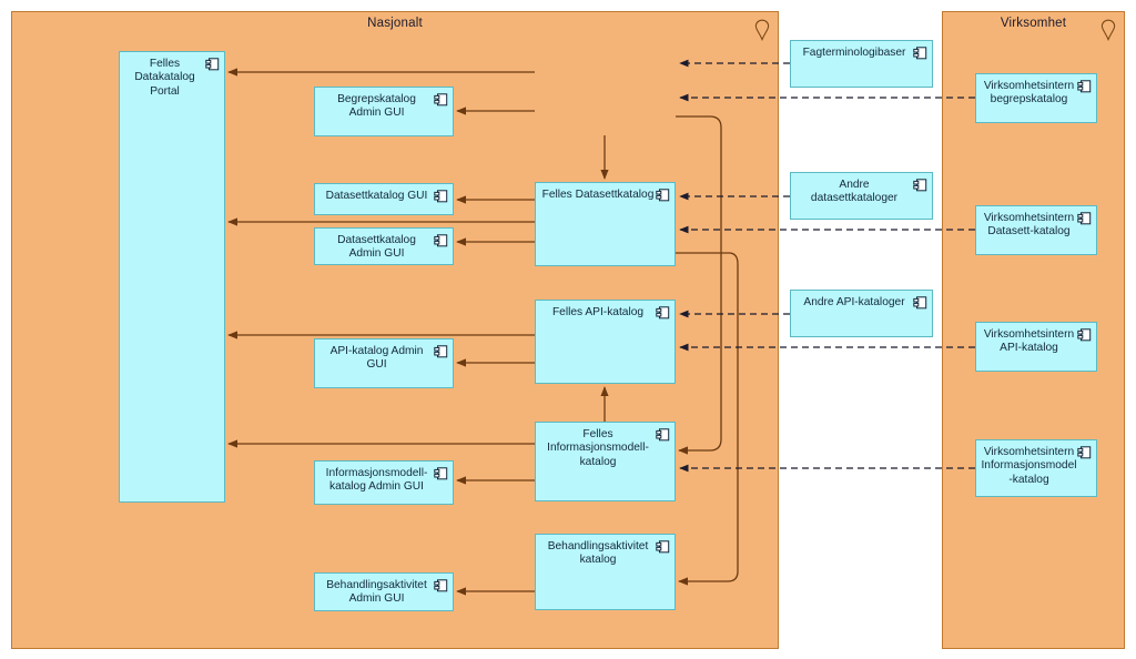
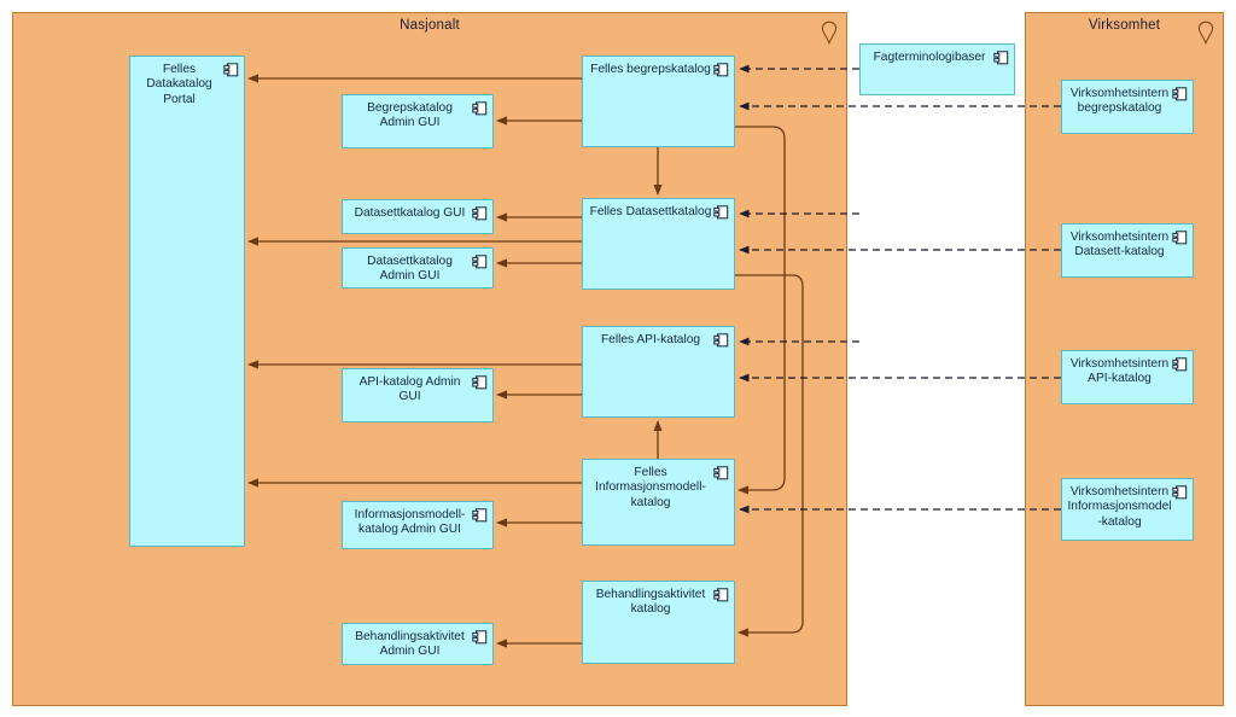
  Nasjonalt
  Virksomhet
  Felles
  Datakatalog
  Portal
  Begrepskatalog
  Admin GUI
  Datasettkatalog GUI
  Datasettkatalog
  Admin GUI
  API-katalog Admin
  GUI
  Informasjonsmodell-
  katalog Admin GUI
  Behandlingsaktivitet
  Admin GUI
+ Felles begrepskatalog
  Felles Datasettkatalog
  Felles API-katalog
  Felles
  Informasjonsmodell-
  katalog
  Behandlingsaktivitet
  katalog
  Fagterminologibaser
- Andre
- datasettkataloger
- Andre API-kataloger
  Virksomhetsintern
  begrepskatalog
  Virksomhetsintern
  Datasett-katalog
  Virksomhetsintern
  API-katalog
  Virksomhetsintern
  Informasjonsmodel
  -katalog
